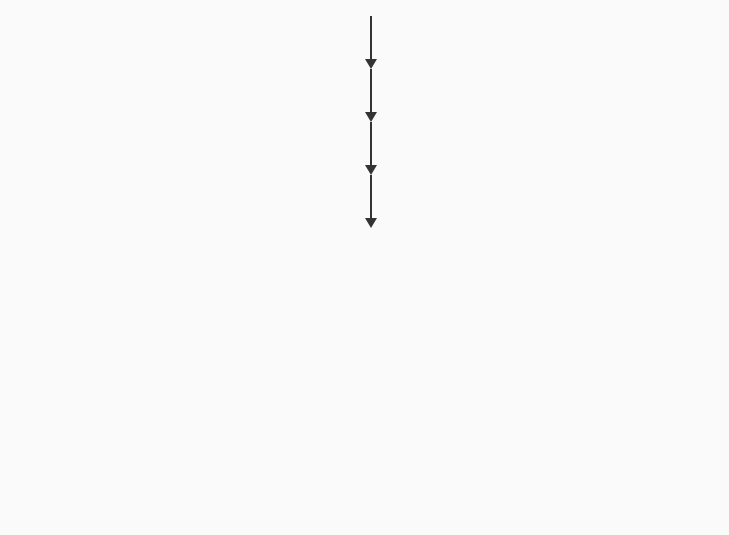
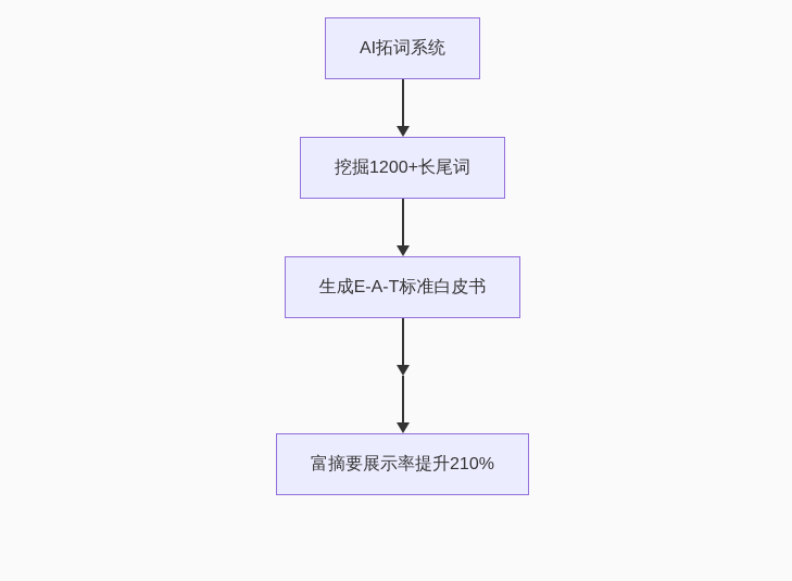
+ AI拓词系统
+ 挖掘1200+长尾词
+ 生成E-A-T标准白皮书
+ 富摘要展示率提升210%
